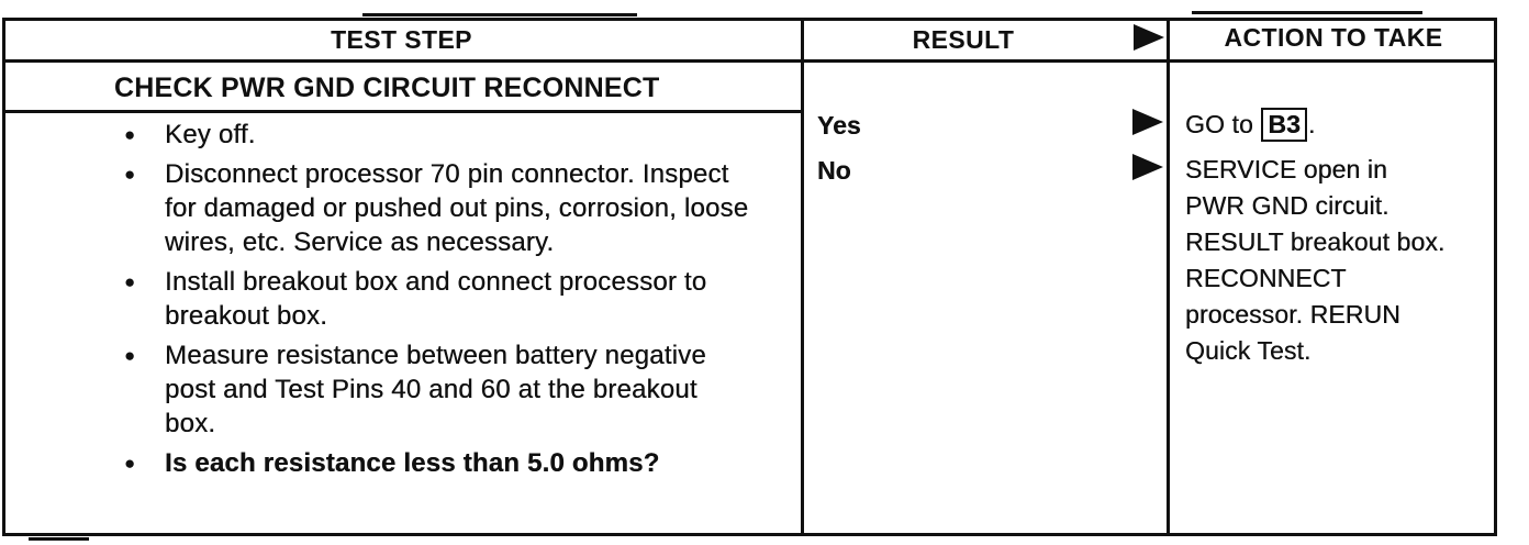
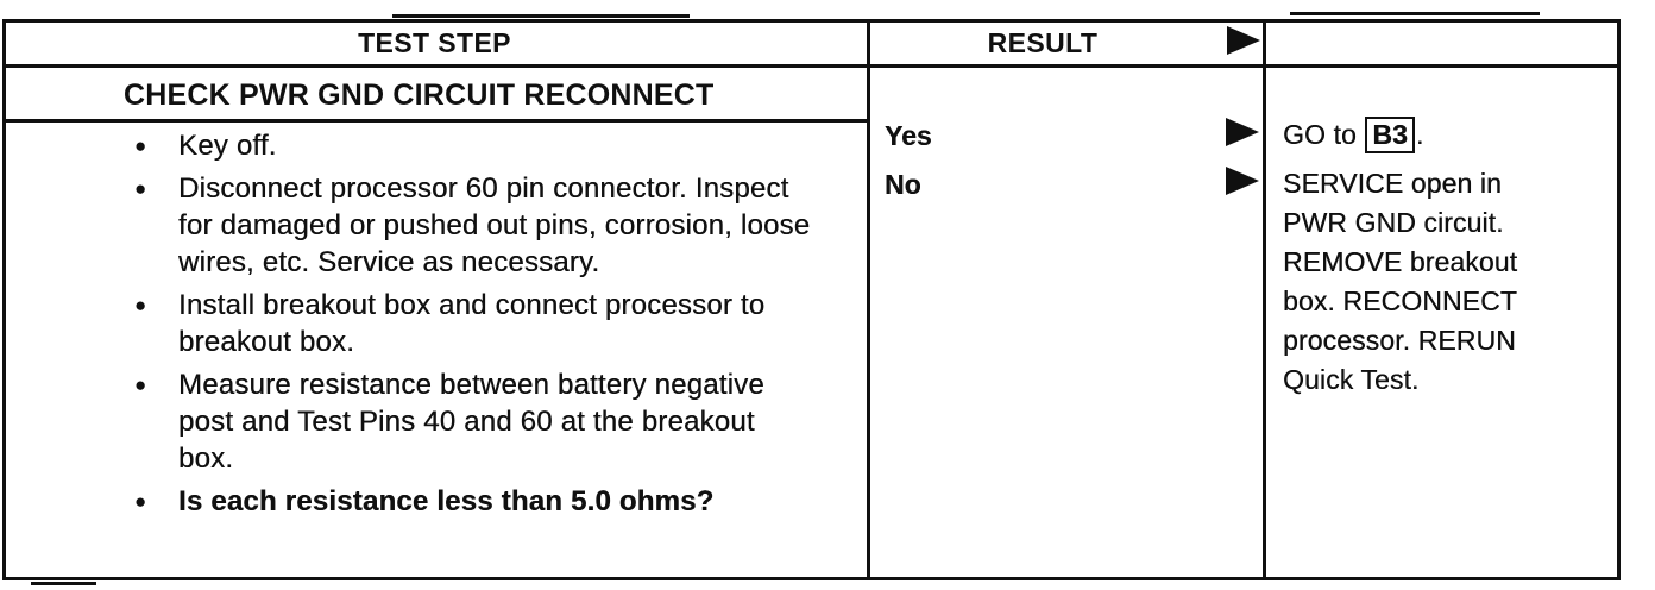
  TEST STEP
  RESULT
- ACTION TO TAKE
  CHECK PWR GND CIRCUIT RECONNECT
  ●
  Key off.
  ●
- Disconnect processor 70 pin connector. Inspect for damaged or pushed out pins, corrosion, loose wires, etc. Service as necessary.
+ Disconnect processor 60 pin connector. Inspect for damaged or pushed out pins, corrosion, loose wires, etc. Service as necessary.
  ●
  Install breakout box and connect processor to breakout box.
  ●
  Measure resistance between battery negative post and Test Pins 40 and 60 at the breakout box.
  ●
  Is each resistance less than 5.0 ohms?
  Yes
  No
  GO to B3 .
- SERVICE open in PWR GND circuit. RESULT breakout box. RECONNECT processor. RERUN Quick Test.
+ SERVICE open in PWR GND circuit. REMOVE breakout box. RECONNECT processor. RERUN Quick Test.
